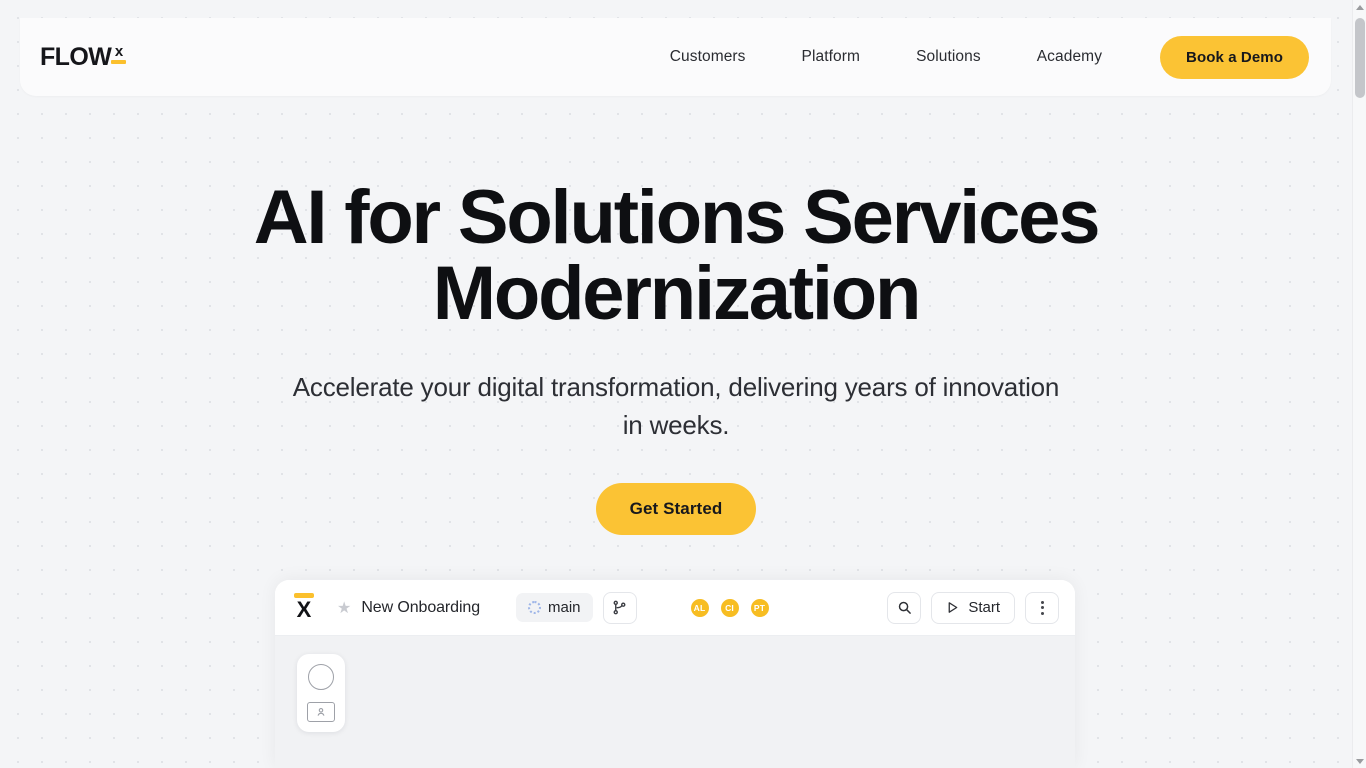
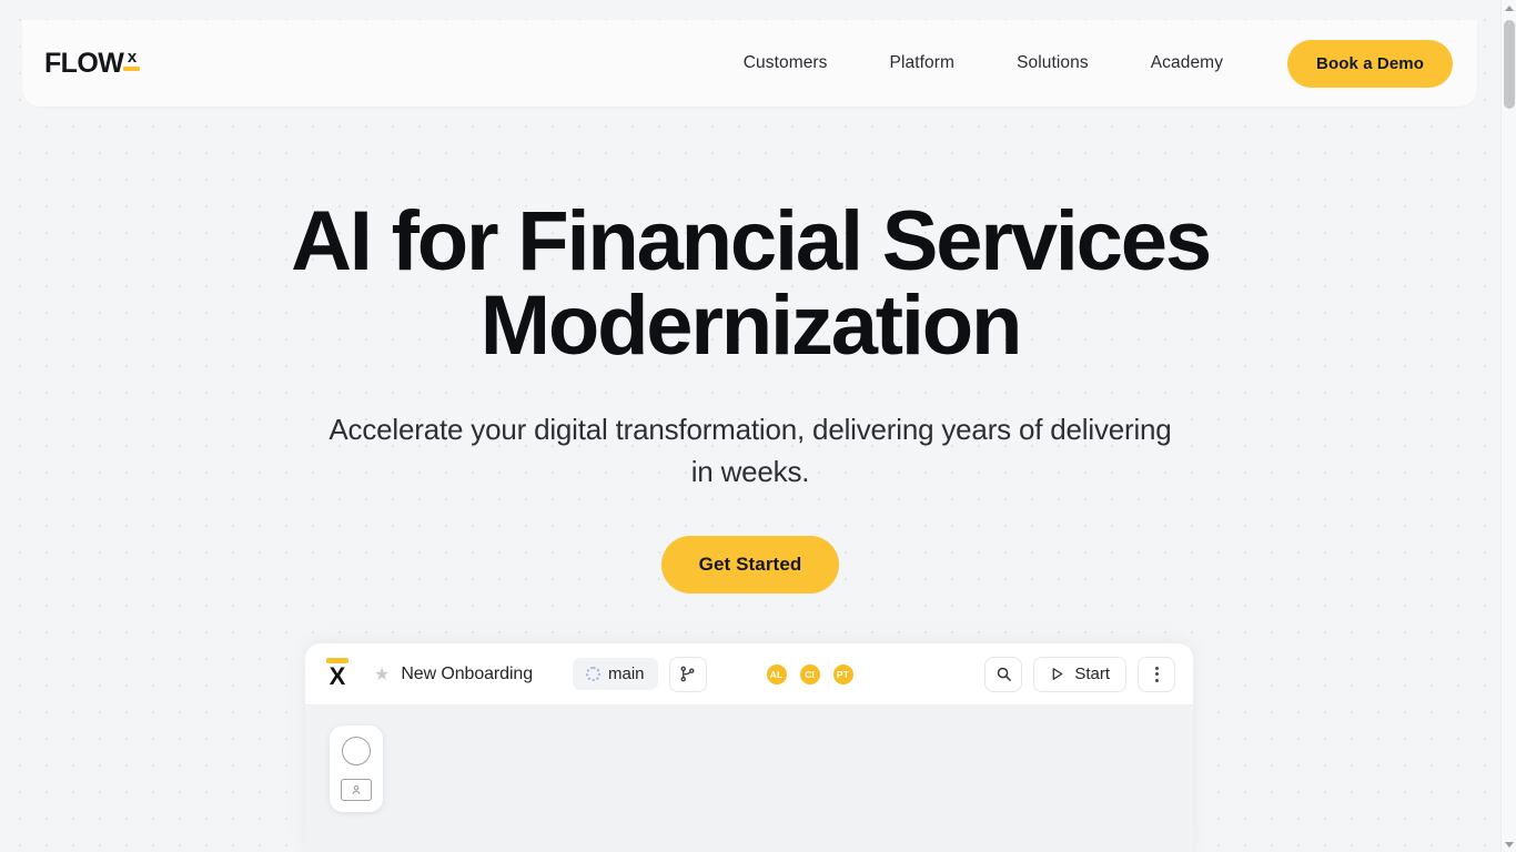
  FLOW
  x
  Customers
  Platform
  Solutions
  Academy
  Book a Demo
- AI for Solutions Services Modernization
+ AI for Financial Services Modernization
- Accelerate your digital transformation, delivering years of innovation in weeks.
+ Accelerate your digital transformation, delivering years of delivering in weeks.
  Get Started
  X
  ★
  New Onboarding
  main
  AL
  CI
  PT
  Start
